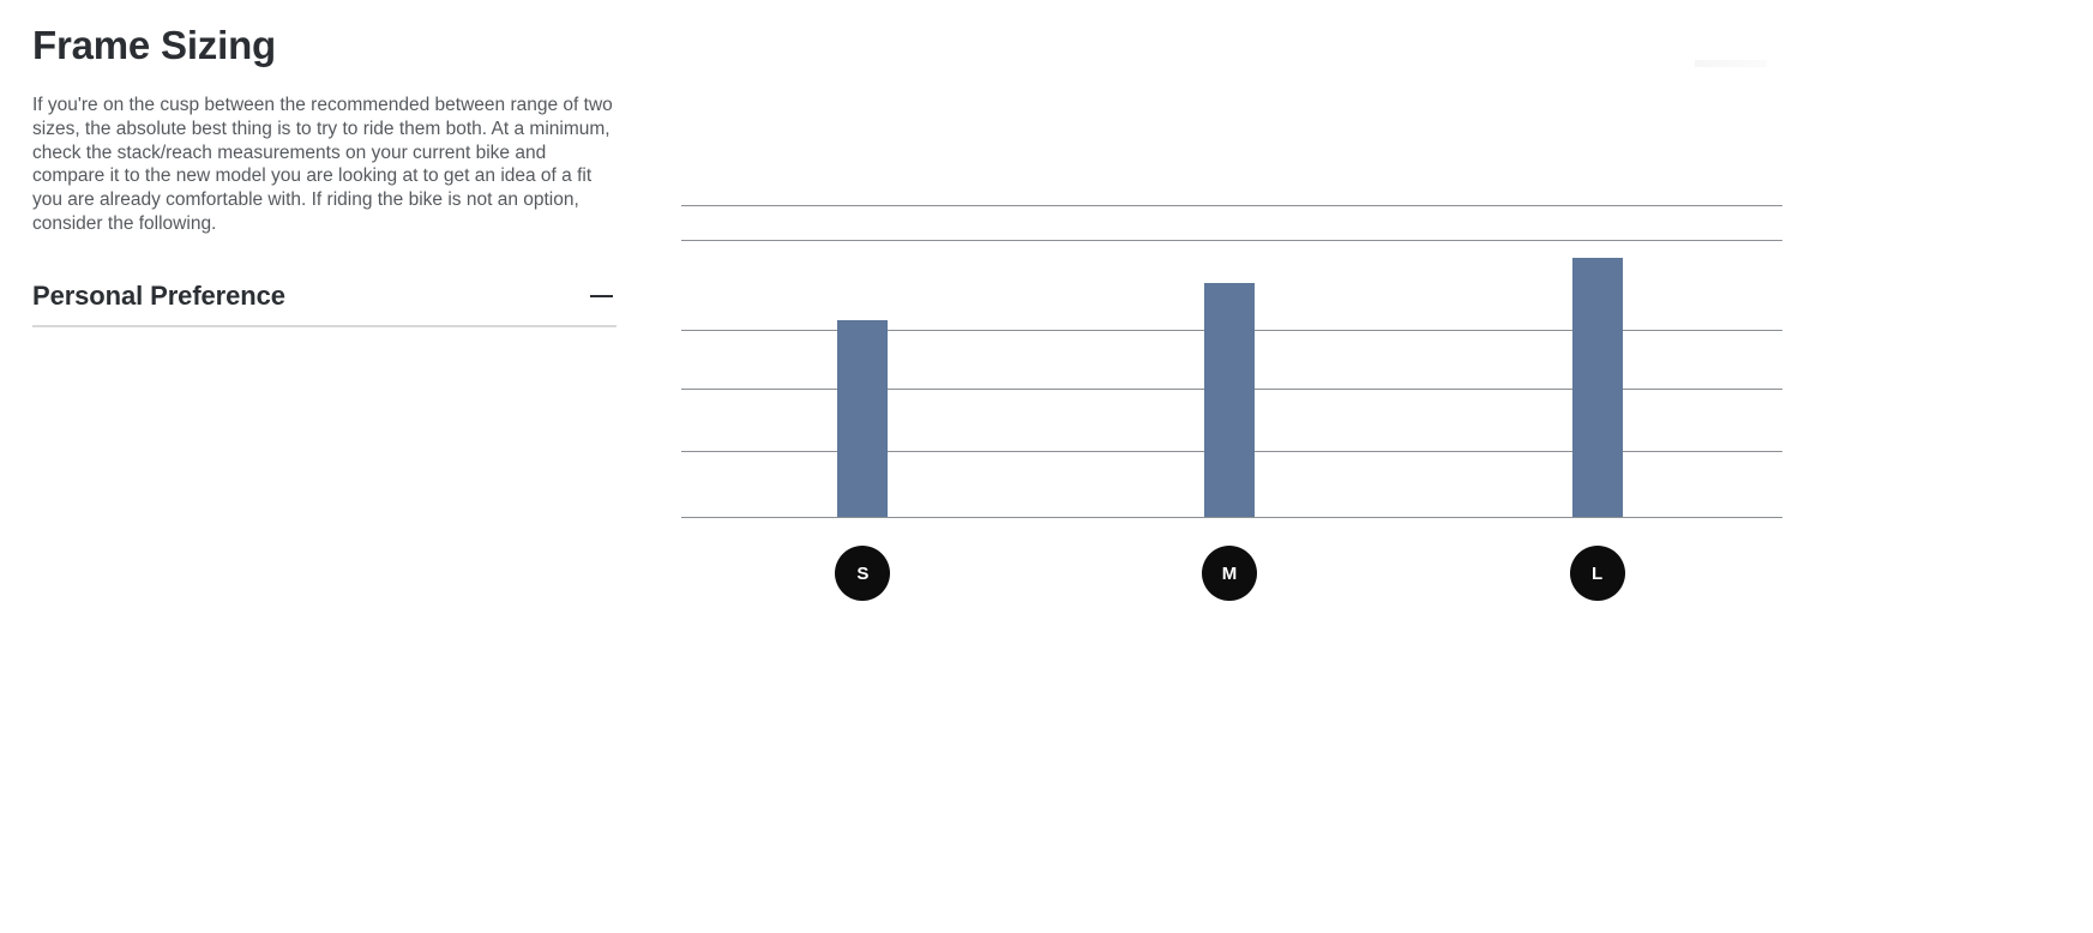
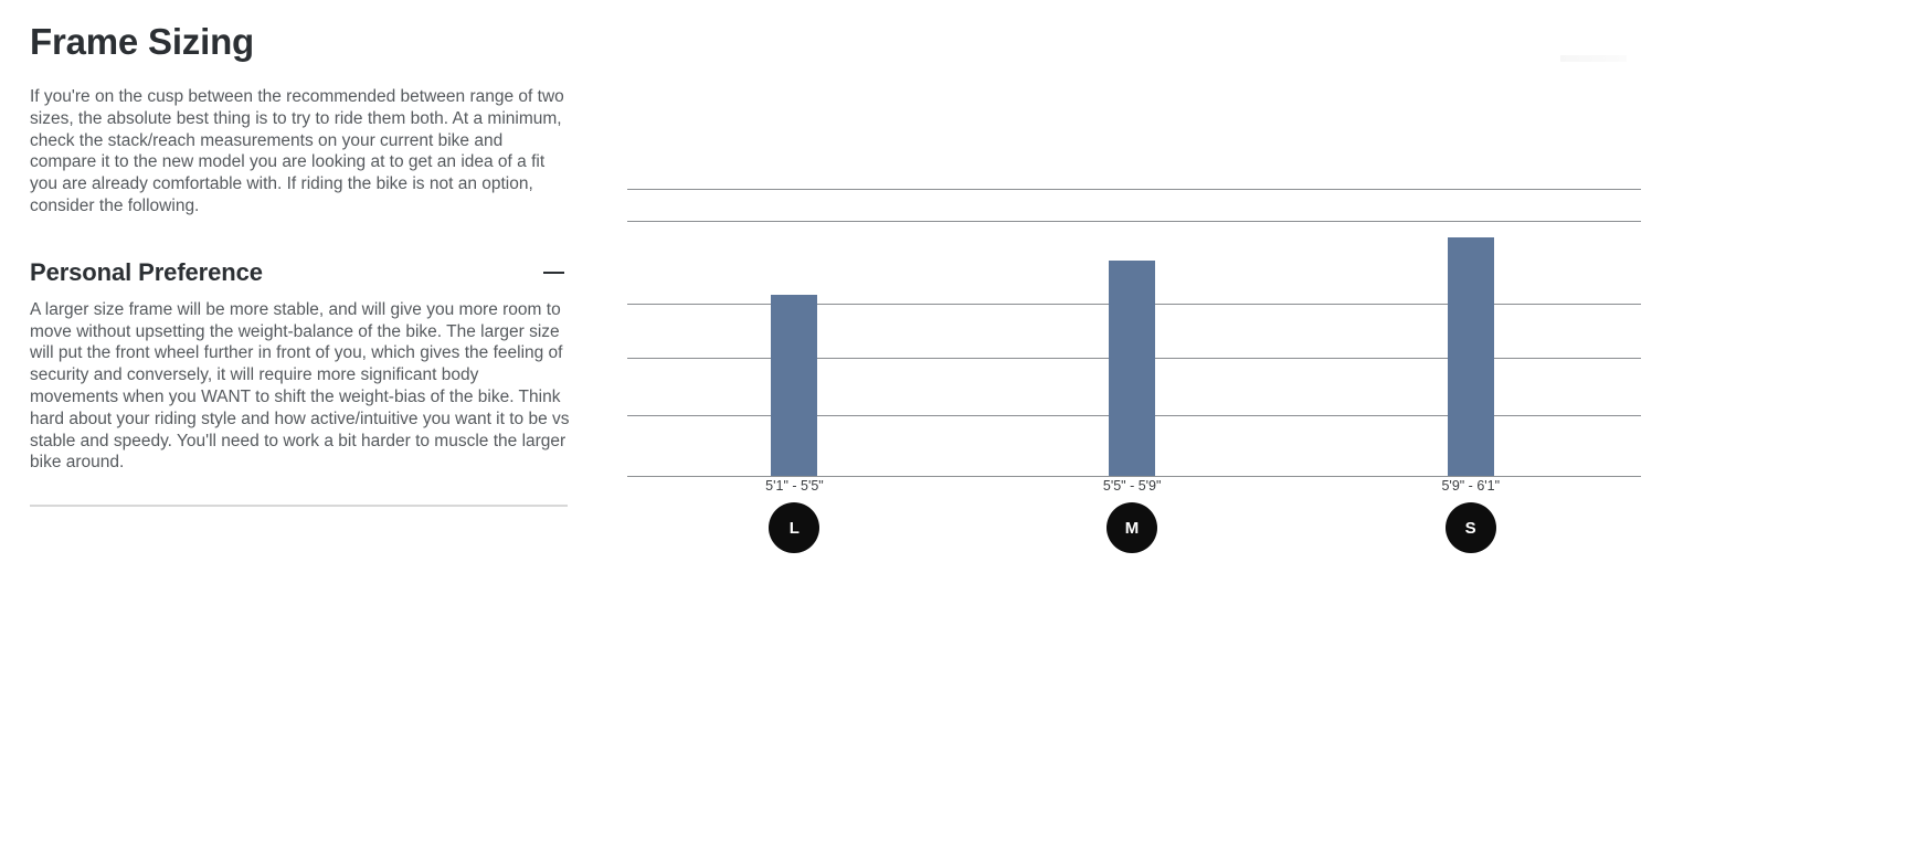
  Frame Sizing
  If you're on the cusp between the recommended between range of two sizes, the absolute best thing is to try to ride them both. At a minimum, check the stack/reach measurements on your current bike and compare it to the new model you are looking at to get an idea of a fit you are already comfortable with. If riding the bike is not an option, consider the following.
  Personal Preference
+ A larger size frame will be more stable, and will give you more room to move without upsetting the weight-balance of the bike. The larger size will put the front wheel further in front of you, which gives the feeling of security and conversely, it will require more significant body movements when you WANT to shift the weight-bias of the bike. Think hard about your riding style and how active/intuitive you want it to be vs stable and speedy. You'll need to work a bit harder to muscle the larger bike around.
+ 5'1" - 5'5"
+ 5'5" - 5'9"
+ 5'9" - 6'1"
- S
+ L
  M
- L
+ S
